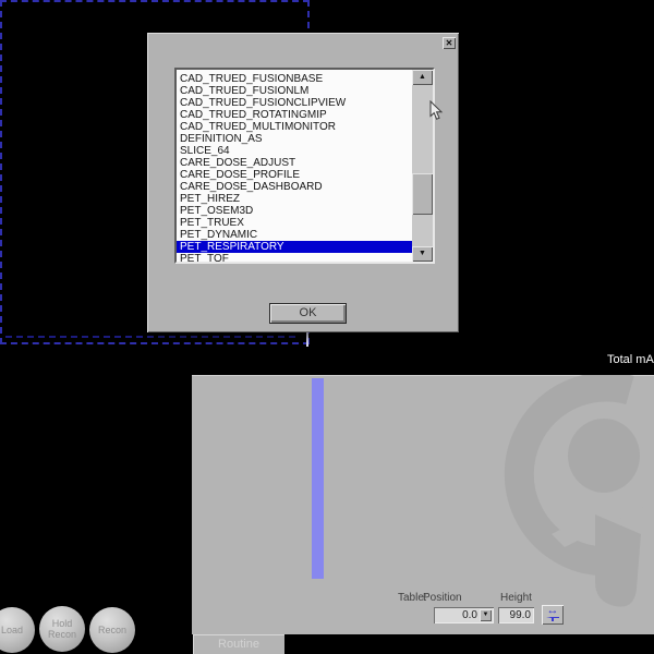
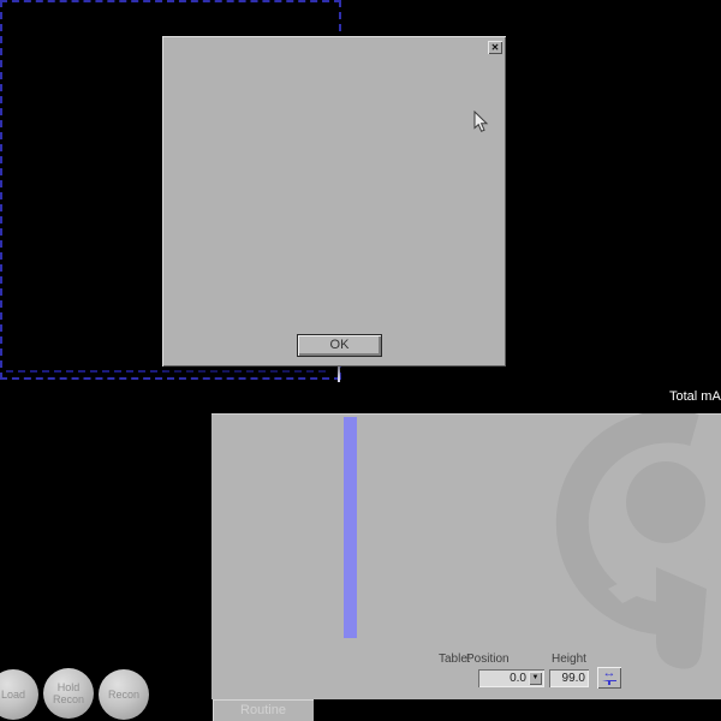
  Total mA
  Table:
  Position
  Height
  0.0
  99.0
  ↔
  Routine
  Load
  Hold
  Recon
  Recon
  ✕
- CAD_TRUED_FUSIONBASE
- CAD_TRUED_FUSIONLM
- CAD_TRUED_FUSIONCLIPVIEW
- CAD_TRUED_ROTATINGMIP
- CAD_TRUED_MULTIMONITOR
- DEFINITION_AS
- SLICE_64
- CARE_DOSE_ADJUST
- CARE_DOSE_PROFILE
- CARE_DOSE_DASHBOARD
- PET_HIREZ
- PET_OSEM3D
- PET_TRUEX
- PET_DYNAMIC
- PET_RESPIRATORY
- PET_TOF
  OK
